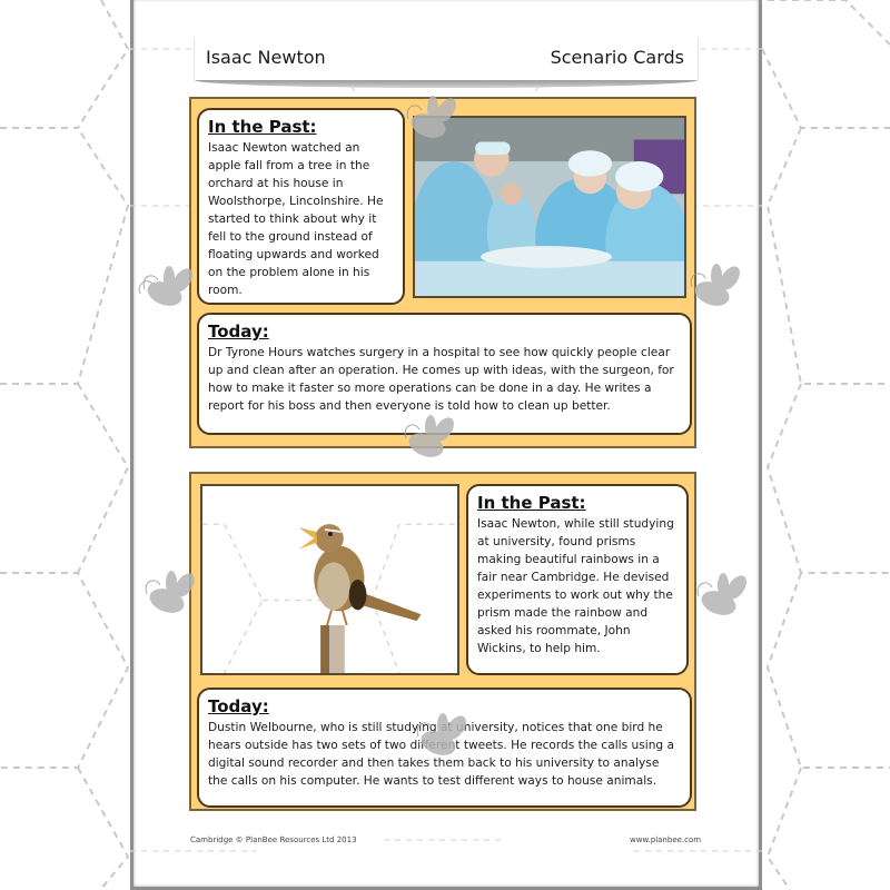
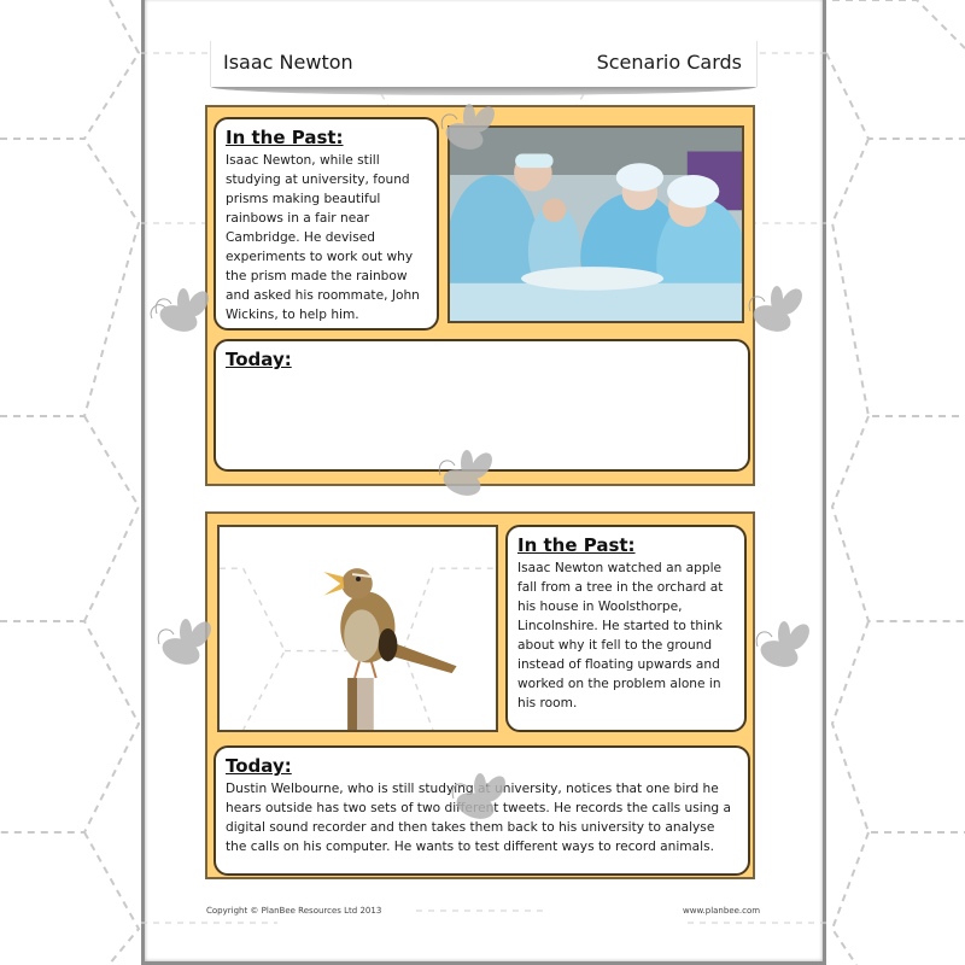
  Isaac Newton
  Scenario Cards
  In the Past:
- Isaac Newton watched an apple fall from a tree in the orchard at his house in Woolsthorpe, Lincolnshire. He started to think about why it fell to the ground instead of floating upwards and worked on the problem alone in his room.
+ Isaac Newton, while still studying at university, found prisms making beautiful rainbows in a fair near Cambridge. He devised experiments to work out why the prism made the rainbow and asked his roommate, John Wickins, to help him.
  Today:
- Dr Tyrone Hours watches surgery in a hospital to see how quickly people clear up and clean after an operation. He comes up with ideas, with the surgeon, for how to make it faster so more operations can be done in a day. He writes a report for his boss and then everyone is told how to clean up better.
  In the Past:
- Isaac Newton, while still studying at university, found prisms making beautiful rainbows in a fair near Cambridge. He devised experiments to work out why the prism made the rainbow and asked his roommate, John Wickins, to help him.
+ Isaac Newton watched an apple fall from a tree in the orchard at his house in Woolsthorpe, Lincolnshire. He started to think about why it fell to the ground instead of floating upwards and worked on the problem alone in his room.
  Today:
- Dustin Welbourne, who is still studying at university, notices that one bird he hears outside has two sets of two different tweets. He records the calls using a digital sound recorder and then takes them back to his university to analyse the calls on his computer. He wants to test different ways to house animals.
+ Dustin Welbourne, who is still studying at university, notices that one bird he hears outside has two sets of two different tweets. He records the calls using a digital sound recorder and then takes them back to his university to analyse the calls on his computer. He wants to test different ways to record animals.
- Cambridge © PlanBee Resources Ltd 2013
+ Copyright © PlanBee Resources Ltd 2013
  www.planbee.com
